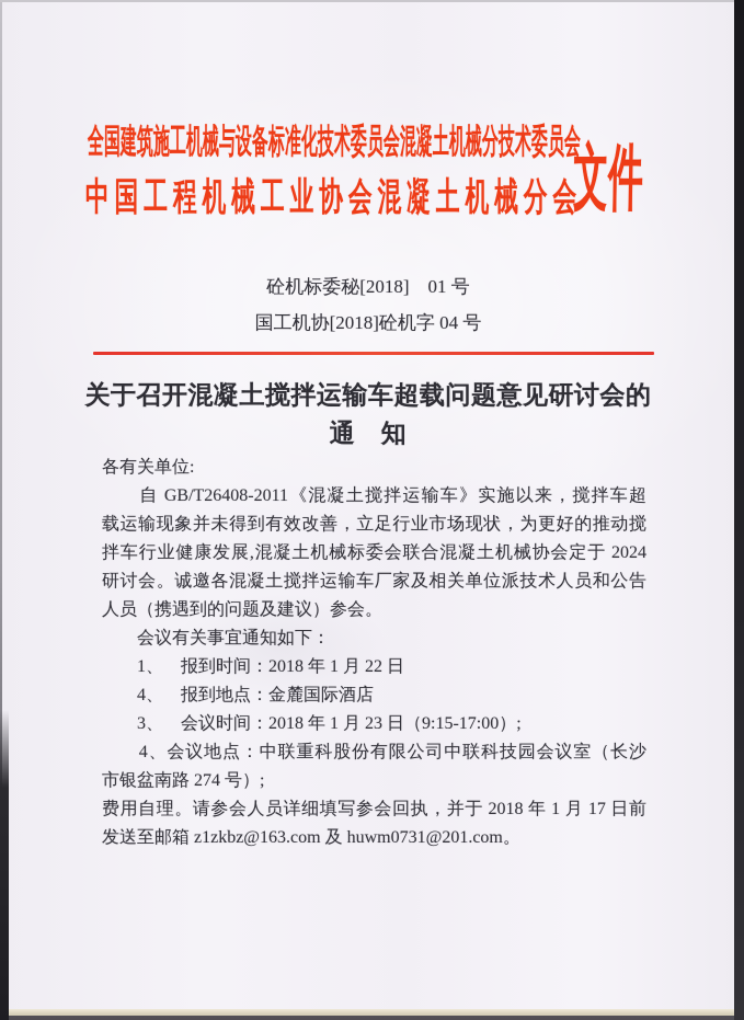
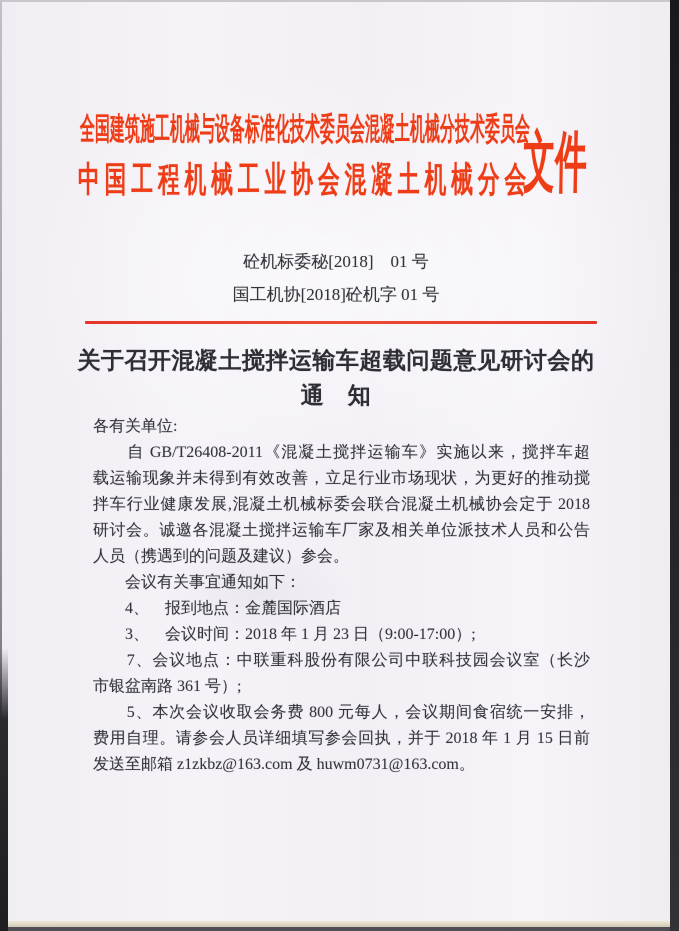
  全国建筑施工机械与设备标准化技术委员会混凝土机械分技术委员会
  中国工程机械工业协会混凝土机械分会
  文件
  砼机标委秘[2018] 01 号
- 国工机协[2018]砼机字 04 号
+ 国工机协[2018]砼机字 01 号
  关于召开混凝土搅拌运输车超载问题意见研讨会的
  通 知
  各有关单位:
  自 GB/T26408-2011《混凝土搅拌运输车》实施以来，搅拌车超
  载运输现象并未得到有效改善，立足行业市场现状，为更好的推动搅
- 拌车行业健康发展,混凝土机械标委会联合混凝土机械协会定于 2024
+ 拌车行业健康发展,混凝土机械标委会联合混凝土机械协会定于 2018
  研讨会。诚邀各混凝土搅拌运输车厂家及相关单位派技术人员和公告
  人员（携遇到的问题及建议）参会。
  会议有关事宜通知如下：
- 1、 报到时间：2018 年 1 月 22 日
  4、 报到地点：金麓国际酒店
- 3、 会议时间：2018 年 1 月 23 日（9:15-17:00）;
+ 3、 会议时间：2018 年 1 月 23 日（9:00-17:00）;
- 4、会议地点：中联重科股份有限公司中联科技园会议室（长沙
+ 7、会议地点：中联重科股份有限公司中联科技园会议室（长沙
- 市银盆南路 274 号）;
+ 市银盆南路 361 号）;
+ 5、本次会议收取会务费 800 元每人，会议期间食宿统一安排，
- 费用自理。请参会人员详细填写参会回执，并于 2018 年 1 月 17 日前
+ 费用自理。请参会人员详细填写参会回执，并于 2018 年 1 月 15 日前
- 发送至邮箱 z1zkbz@163.com 及 huwm0731@201.com。
+ 发送至邮箱 z1zkbz@163.com 及 huwm0731@163.com。
